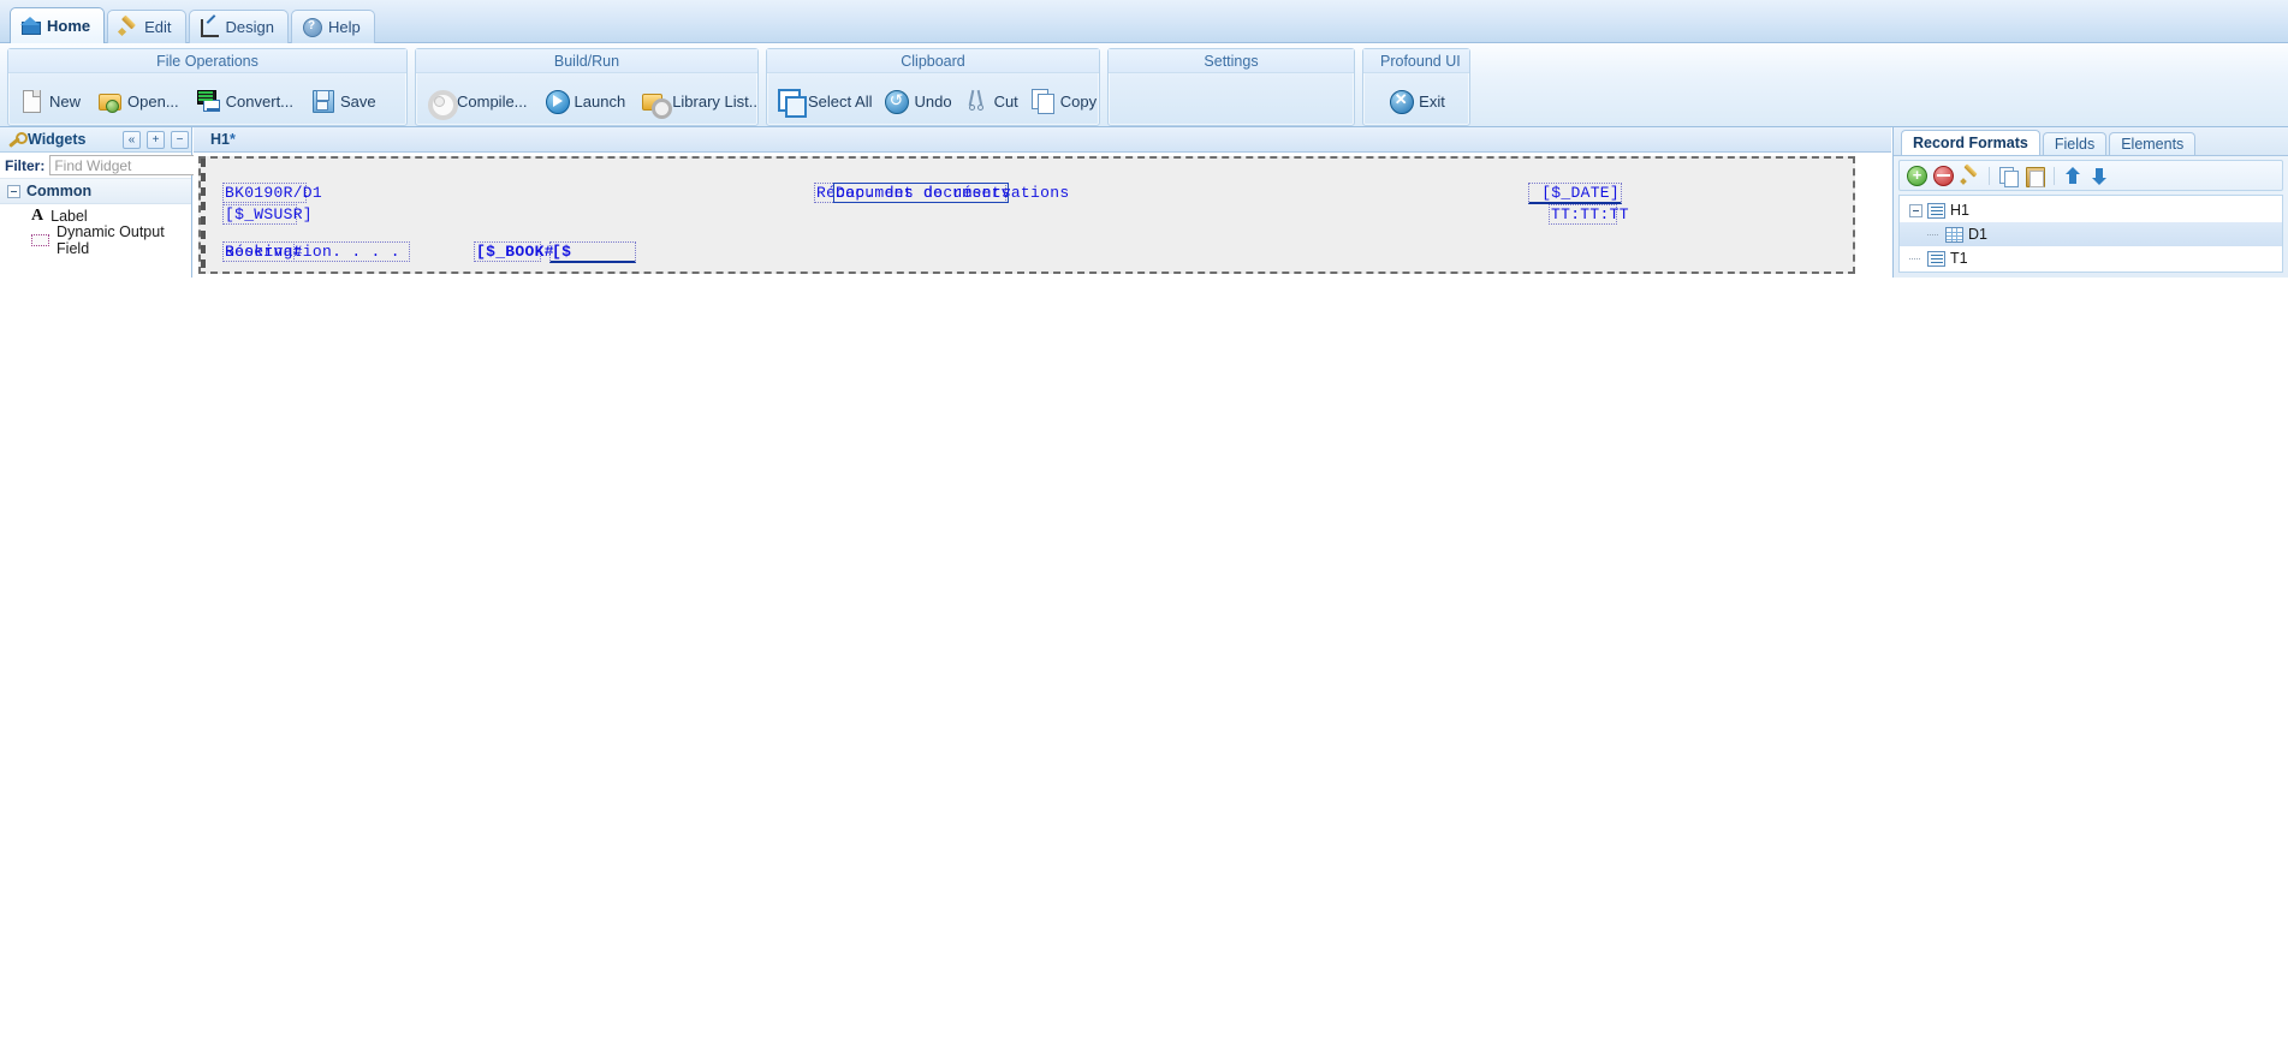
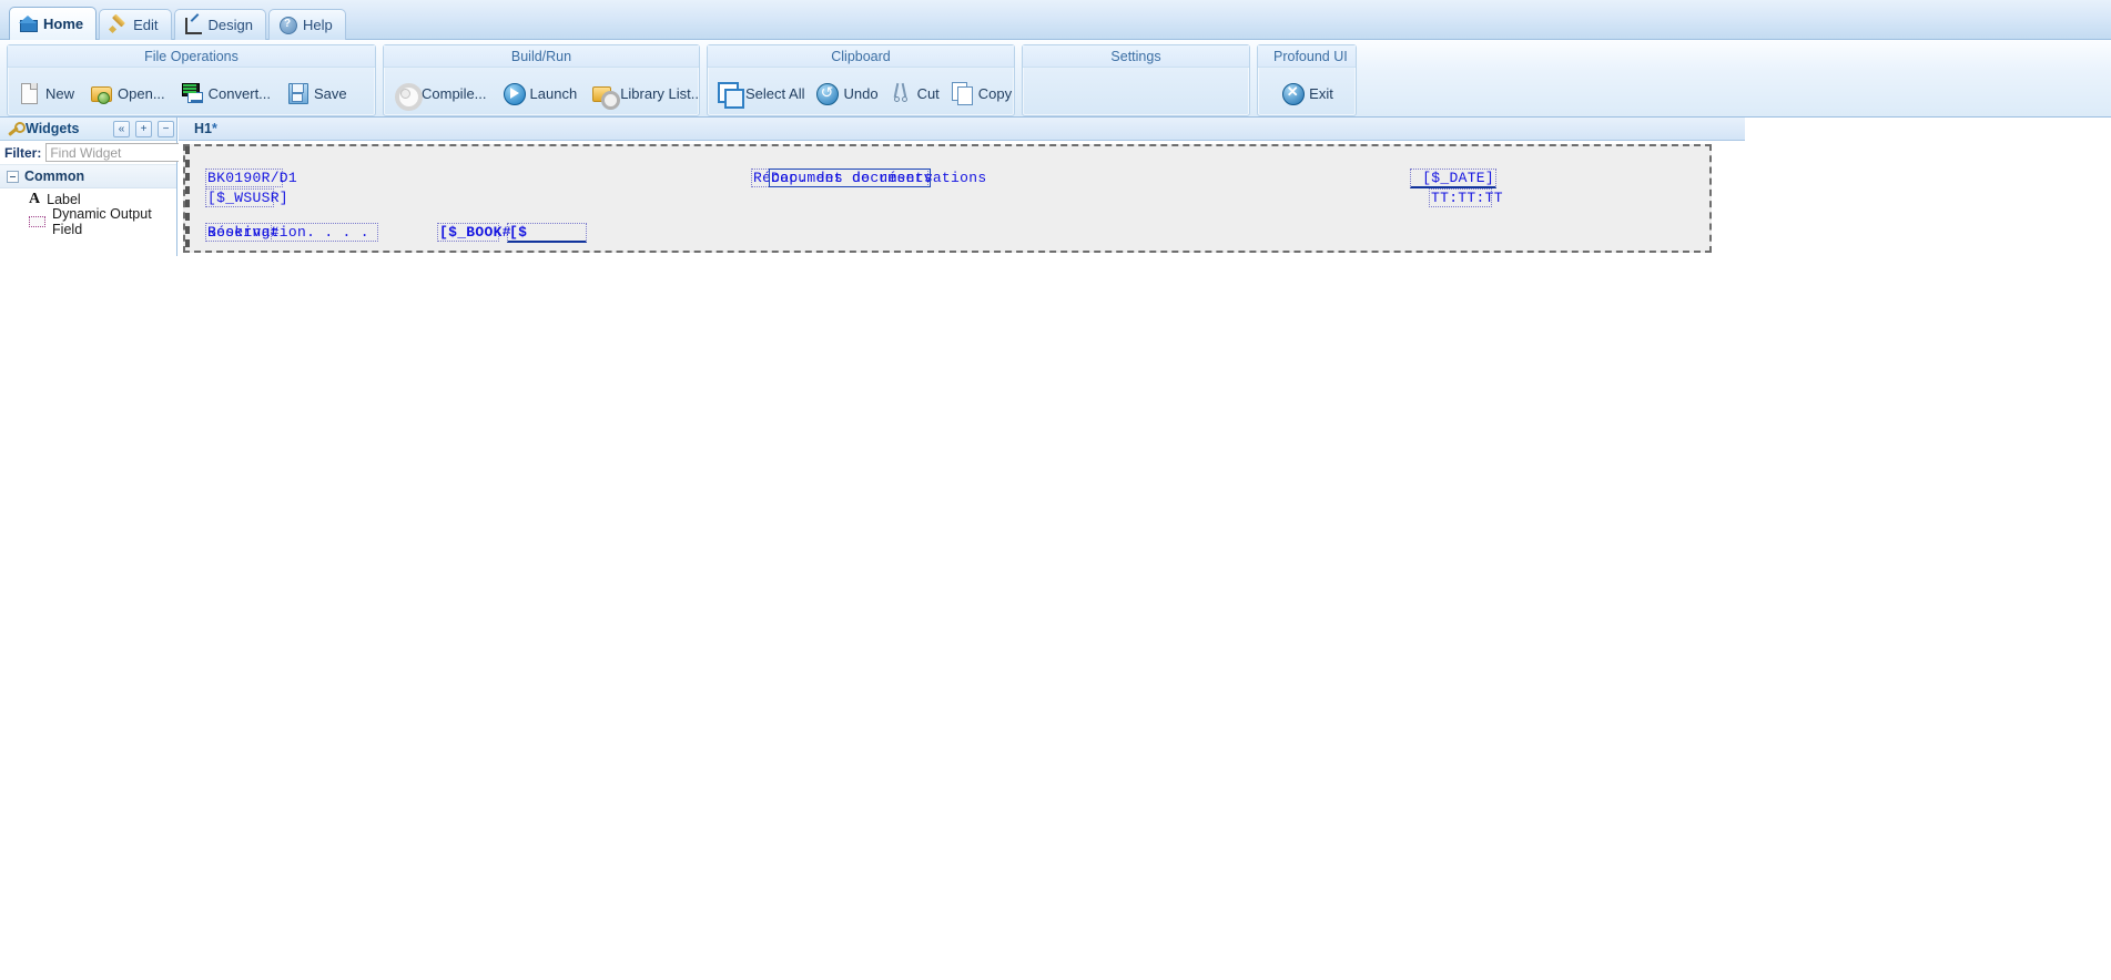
  Home
  Edit
  Design
  Help
  File Operations
  New
  Open...
  Convert...
  Save
  Build/Run
  Compile...
  Launch
  Library List..
  Clipboard
  Select All
  Undo
  Cut
  Copy
  Settings
  Profound UI
  Exit
  Widgets
  «
  +
  −
  Filter:
  Find Widget
  Common
  A
  Label
  Dynamic Output Field
  H1*
  BK0190R/D1
  [$_WSUSR]
  Récap. des documents
  Document de réservations
  [$_DATE]
  TT:TT:TT
  Booking
  Réservation. . . .
  [$_BOOK
  [$
- Record Formats
- Fields
- Elements
- H1
- D1
- T1
